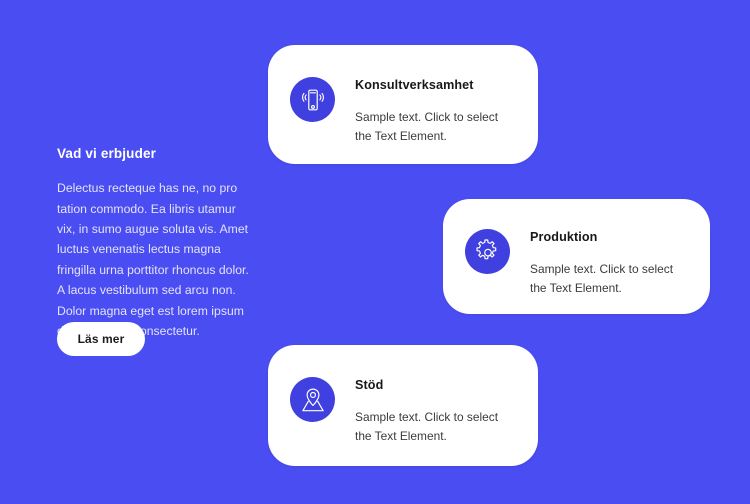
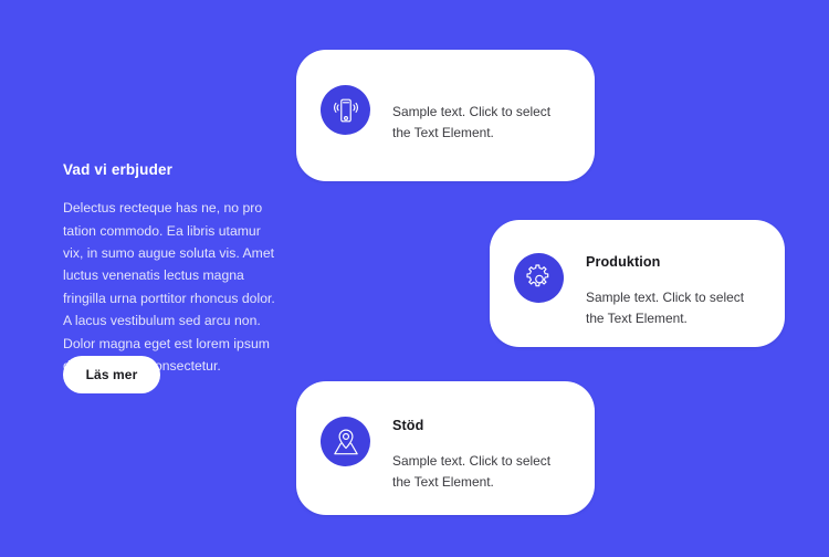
  Vad vi erbjuder
  Delectus recteque has ne, no pro tation commodo. Ea libris utamur vix, in sumo augue soluta vis. Amet luctus venenatis lectus magna fringilla urna porttitor rhoncus dolor. A lacus vestibulum sed arcu non. Dolor magna eget est lorem ipsum nsectetur.
  Läs mer
- Konsultverksamhet
  Sample text. Click to select the Text Element.
  Produktion
  Sample text. Click to select the Text Element.
  Stöd
  Sample text. Click to select the Text Element.
